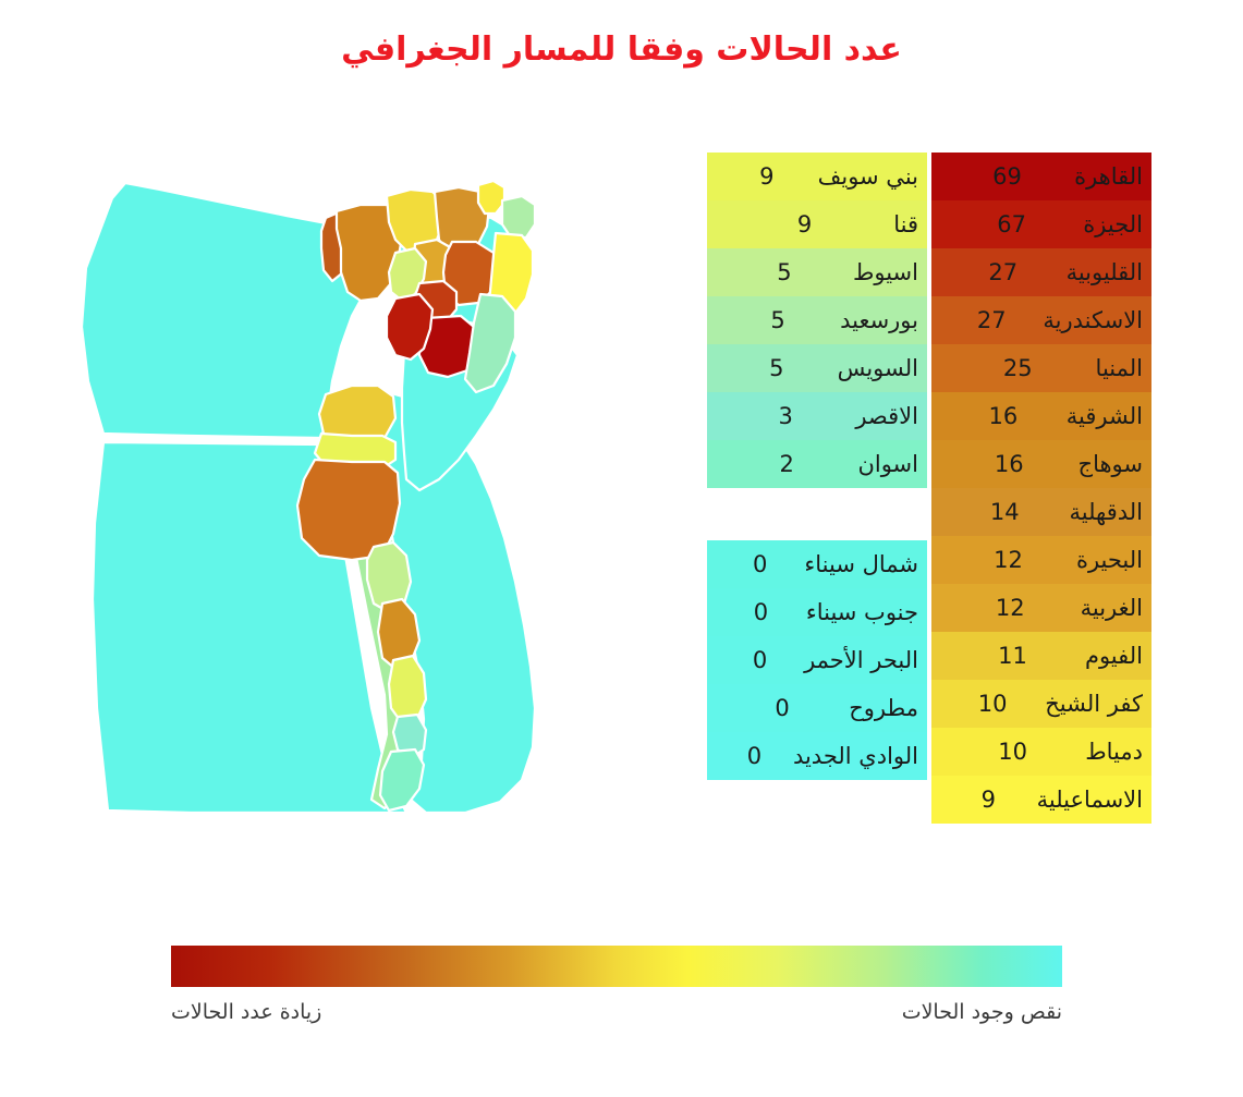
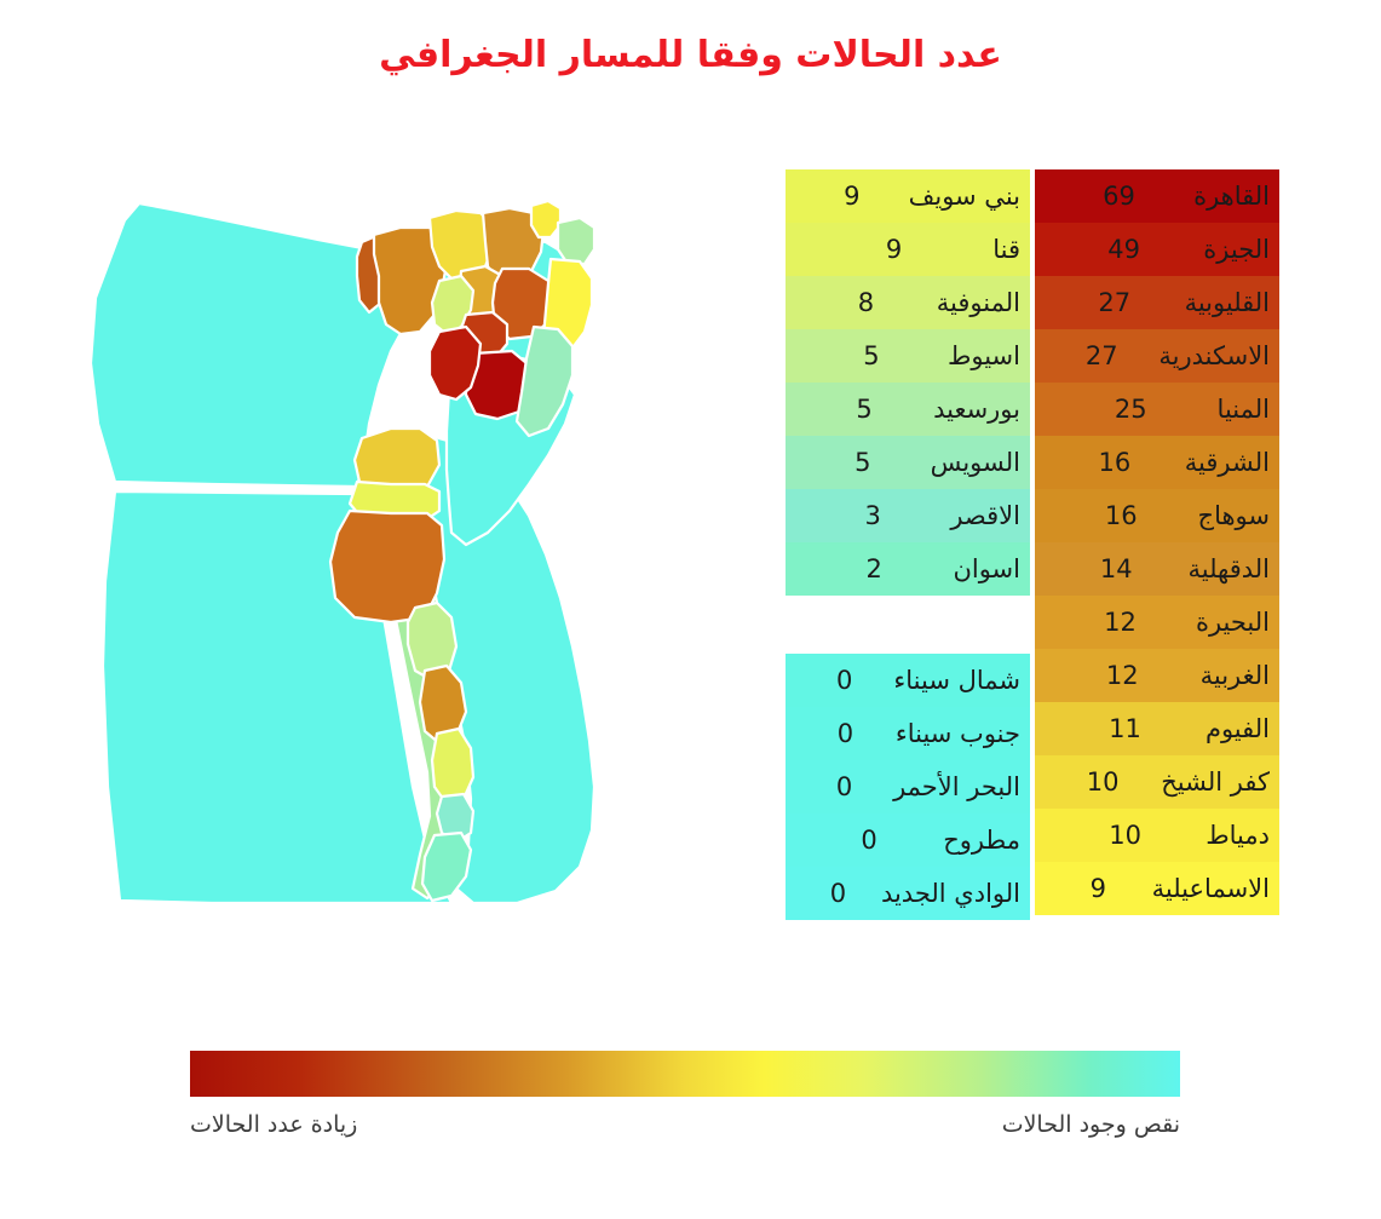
  عدد الحالات وفقا للمسار الجغرافي
  القاهرة
  69
  الجيزة
- 67
+ 49
  القليوبية
  27
  الاسكندرية
  27
  المنيا
  25
  الشرقية
  16
  سوهاج
  16
  الدقهلية
  14
  البحيرة
  12
  الغربية
  12
  الفيوم
  11
  كفر الشيخ
  10
  دمياط
  10
  الاسماعيلية
  9
  بني سويف
  9
  قنا
  9
+ المنوفية
+ 8
  اسيوط
  5
  بورسعيد
  5
  السويس
  5
  الاقصر
  3
  اسوان
  2
  شمال سيناء
  0
  جنوب سيناء
  0
  البحر الأحمر
  0
  مطروح
  0
  الوادي الجديد
  0
  زيادة عدد الحالات
  نقص وجود الحالات
